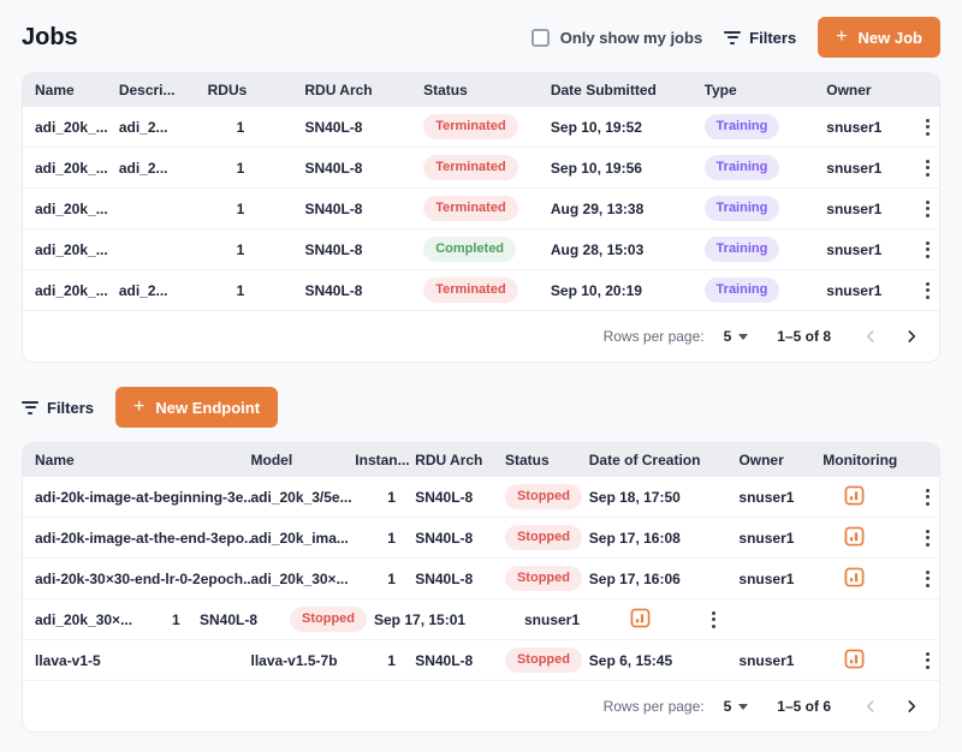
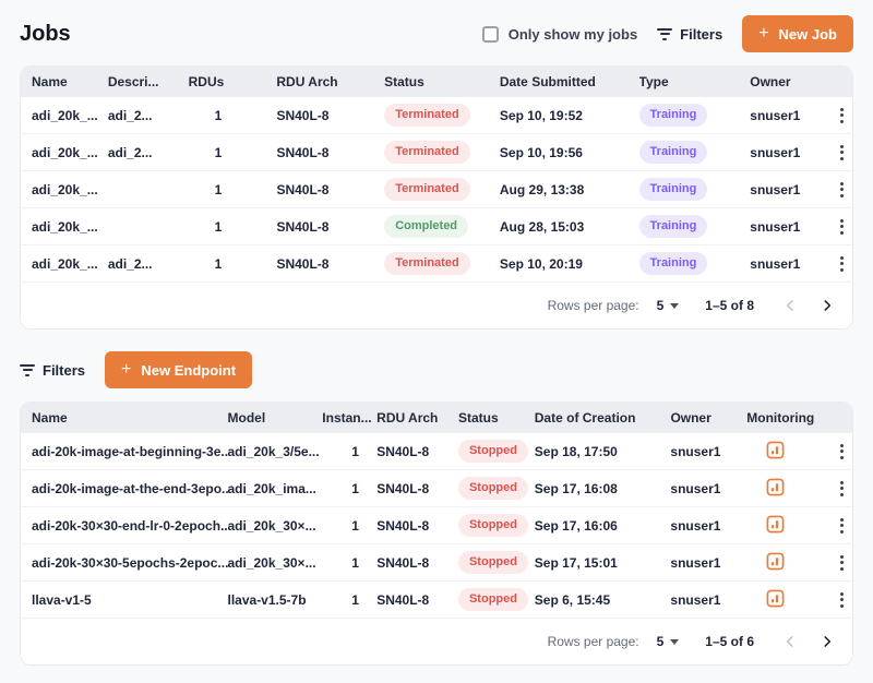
  Jobs
  Only show my jobs
  Filters
  +
  New Job
  Name
  Descri...
  RDUs
  RDU Arch
  Status
  Date Submitted
  Type
  Owner
  adi_20k_...
  adi_2...
  1
  SN40L-8
  Terminated
  Sep 10, 19:52
  Training
  snuser1
  adi_20k_...
  adi_2...
  1
  SN40L-8
  Terminated
  Sep 10, 19:56
  Training
  snuser1
  adi_20k_...
  1
  SN40L-8
  Terminated
  Aug 29, 13:38
  Training
  snuser1
  adi_20k_...
  1
  SN40L-8
  Completed
  Aug 28, 15:03
  Training
  snuser1
  adi_20k_...
  adi_2...
  1
  SN40L-8
  Terminated
  Sep 10, 20:19
  Training
  snuser1
  Rows per page:
  5
  1–5 of 8
  Filters
  +
  New Endpoint
  Name
  Model
  Instan...
  RDU Arch
  Status
  Date of Creation
  Owner
  Monitoring
  adi-20k-image-at-beginning-3e..
  adi_20k_3/5e...
  1
  SN40L-8
  Stopped
  Sep 18, 17:50
  snuser1
  adi-20k-image-at-the-end-3epo..
  adi_20k_ima...
  1
  SN40L-8
  Stopped
  Sep 17, 16:08
  snuser1
  adi-20k-30×30-end-lr-0-2epoch..
  adi_20k_30×...
  1
  SN40L-8
  Stopped
  Sep 17, 16:06
  snuser1
+ adi-20k-30×30-5epochs-2epoc...
  adi_20k_30×...
  1
  SN40L-8
  Stopped
  Sep 17, 15:01
  snuser1
  llava-v1-5
  llava-v1.5-7b
  1
  SN40L-8
  Stopped
  Sep 6, 15:45
  snuser1
  Rows per page:
  5
  1–5 of 6
